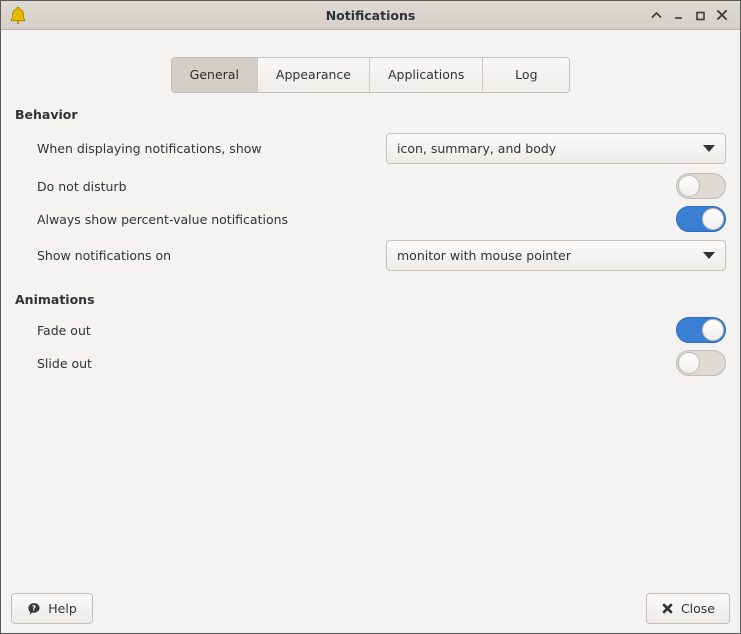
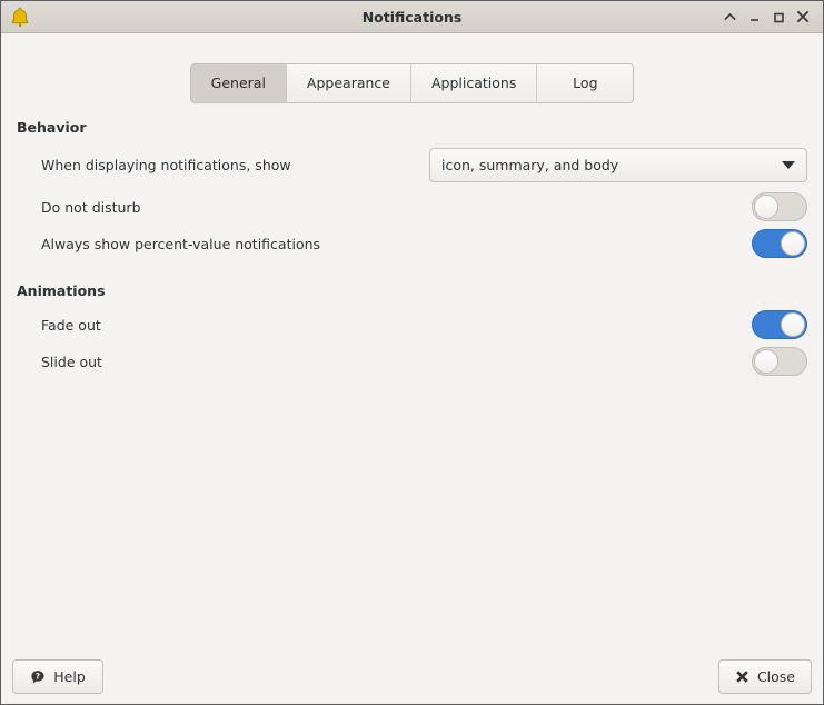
  Notifications
  General
  Appearance
  Applications
  Log
  Behavior
  When displaying notifications, show
  icon, summary, and body
  Do not disturb
  Always show percent-value notifications
- Show notifications on
- monitor with mouse pointer
  Animations
  Fade out
  Slide out
  ?
  Help
  Close
